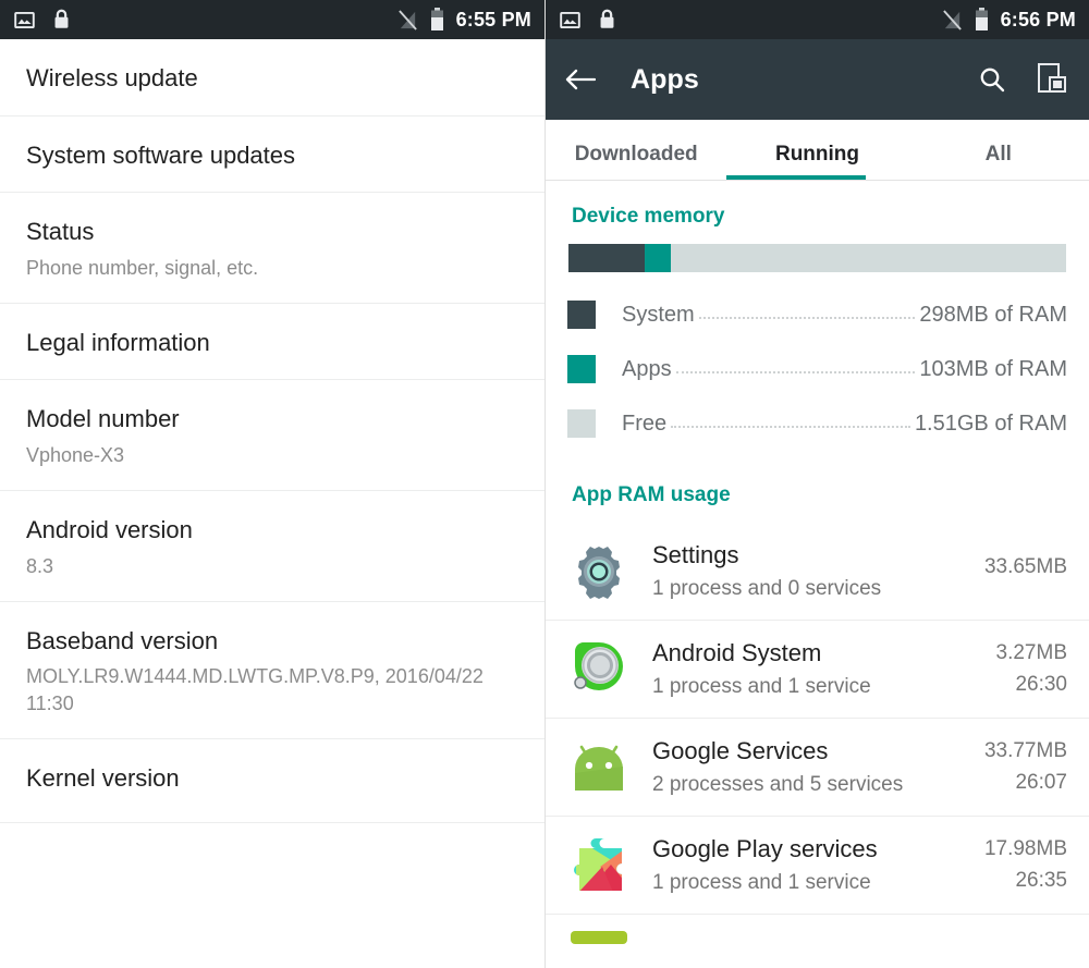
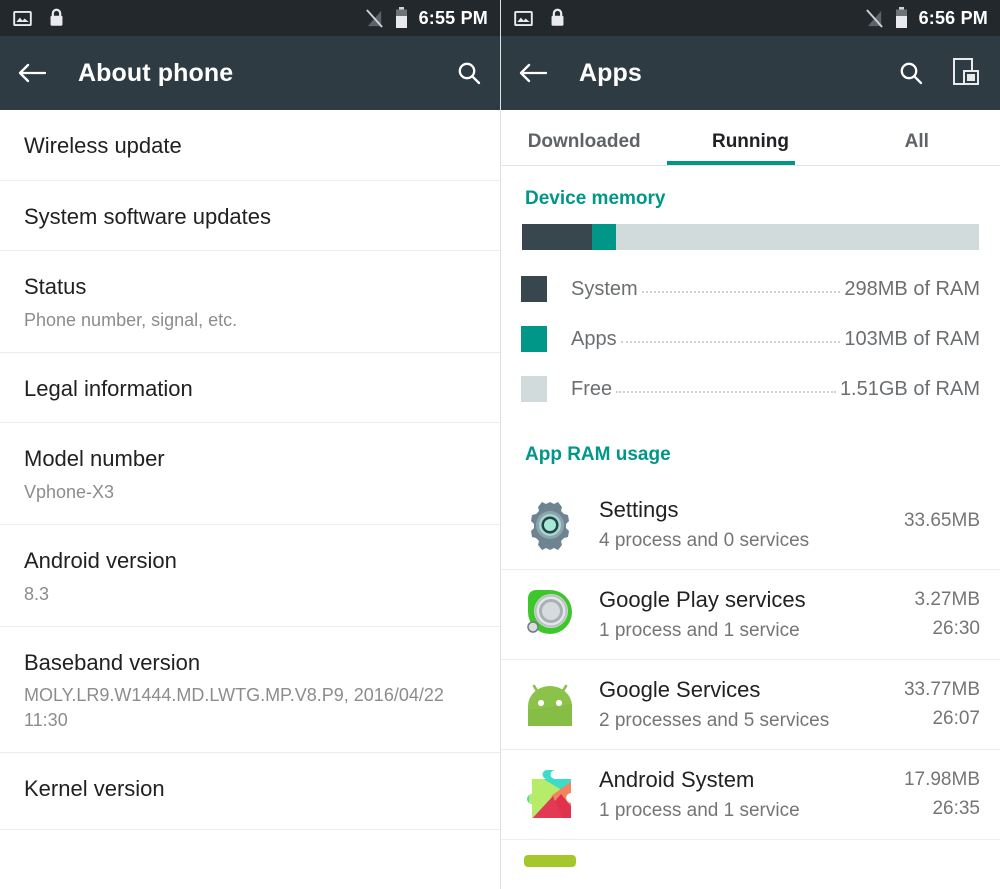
  6:55 PM
+ About phone
  Wireless update
  System software updates
  Status
  Phone number, signal, etc.
  Legal information
  Model number
  Vphone-X3
  Android version
  8.3
  Baseband version
  MOLY.LR9.W1444.MD.LWTG.MP.V8.P9, 2016/04/22 11:30
  Kernel version
  6:56 PM
  Apps
  Downloaded
  Running
  All
  Device memory
  System
  298MB of RAM
  Apps
  103MB of RAM
  Free
  1.51GB of RAM
  App RAM usage
  Settings
- 1 process and 0 services
+ 4 process and 0 services
  33.65MB
- Android System
+ Google Play services
  1 process and 1 service
  3.27MB
  26:30
  Google Services
  2 processes and 5 services
  33.77MB
  26:07
- Google Play services
+ Android System
  1 process and 1 service
  17.98MB
  26:35
